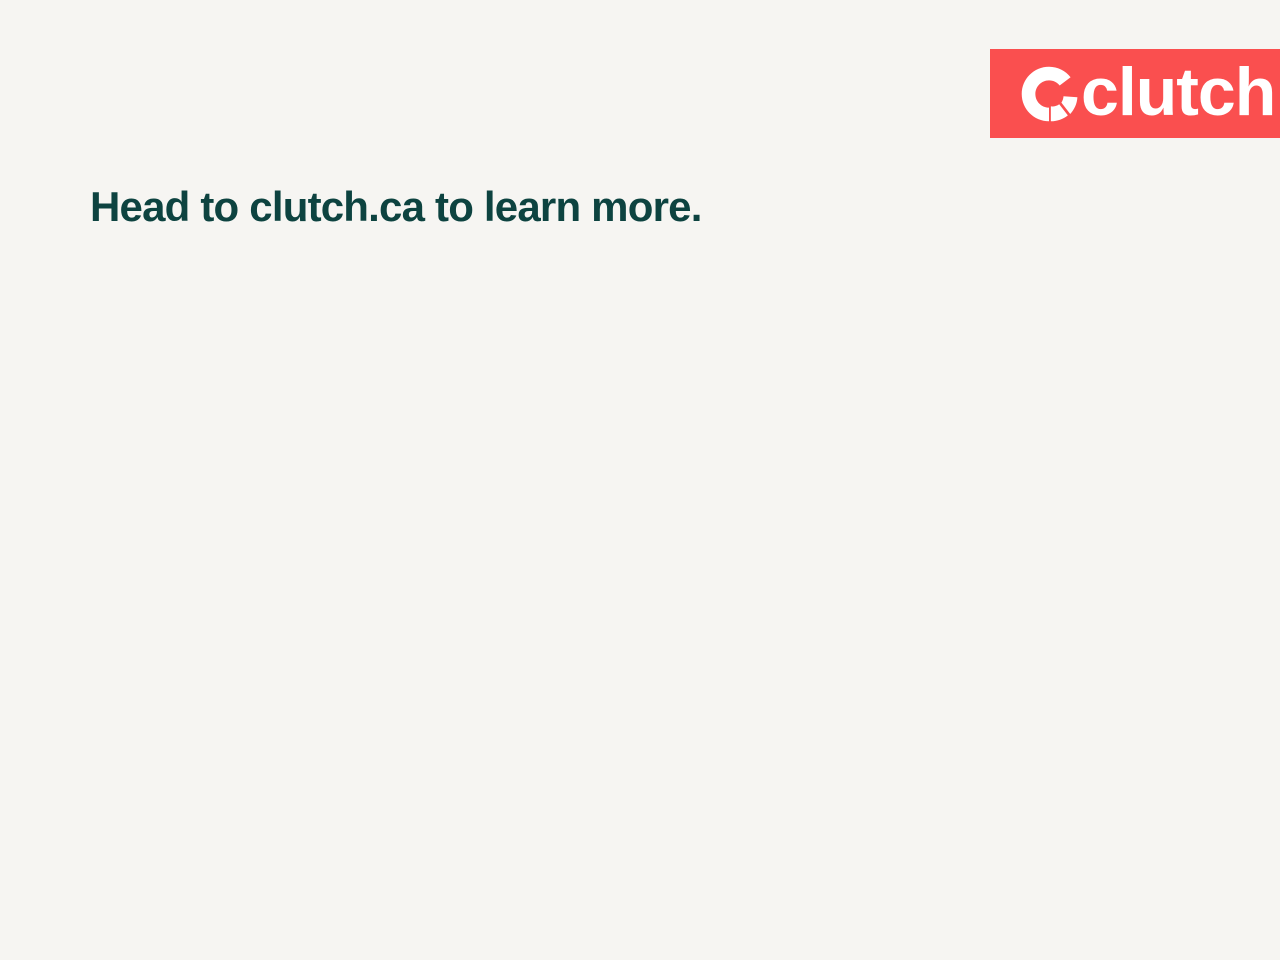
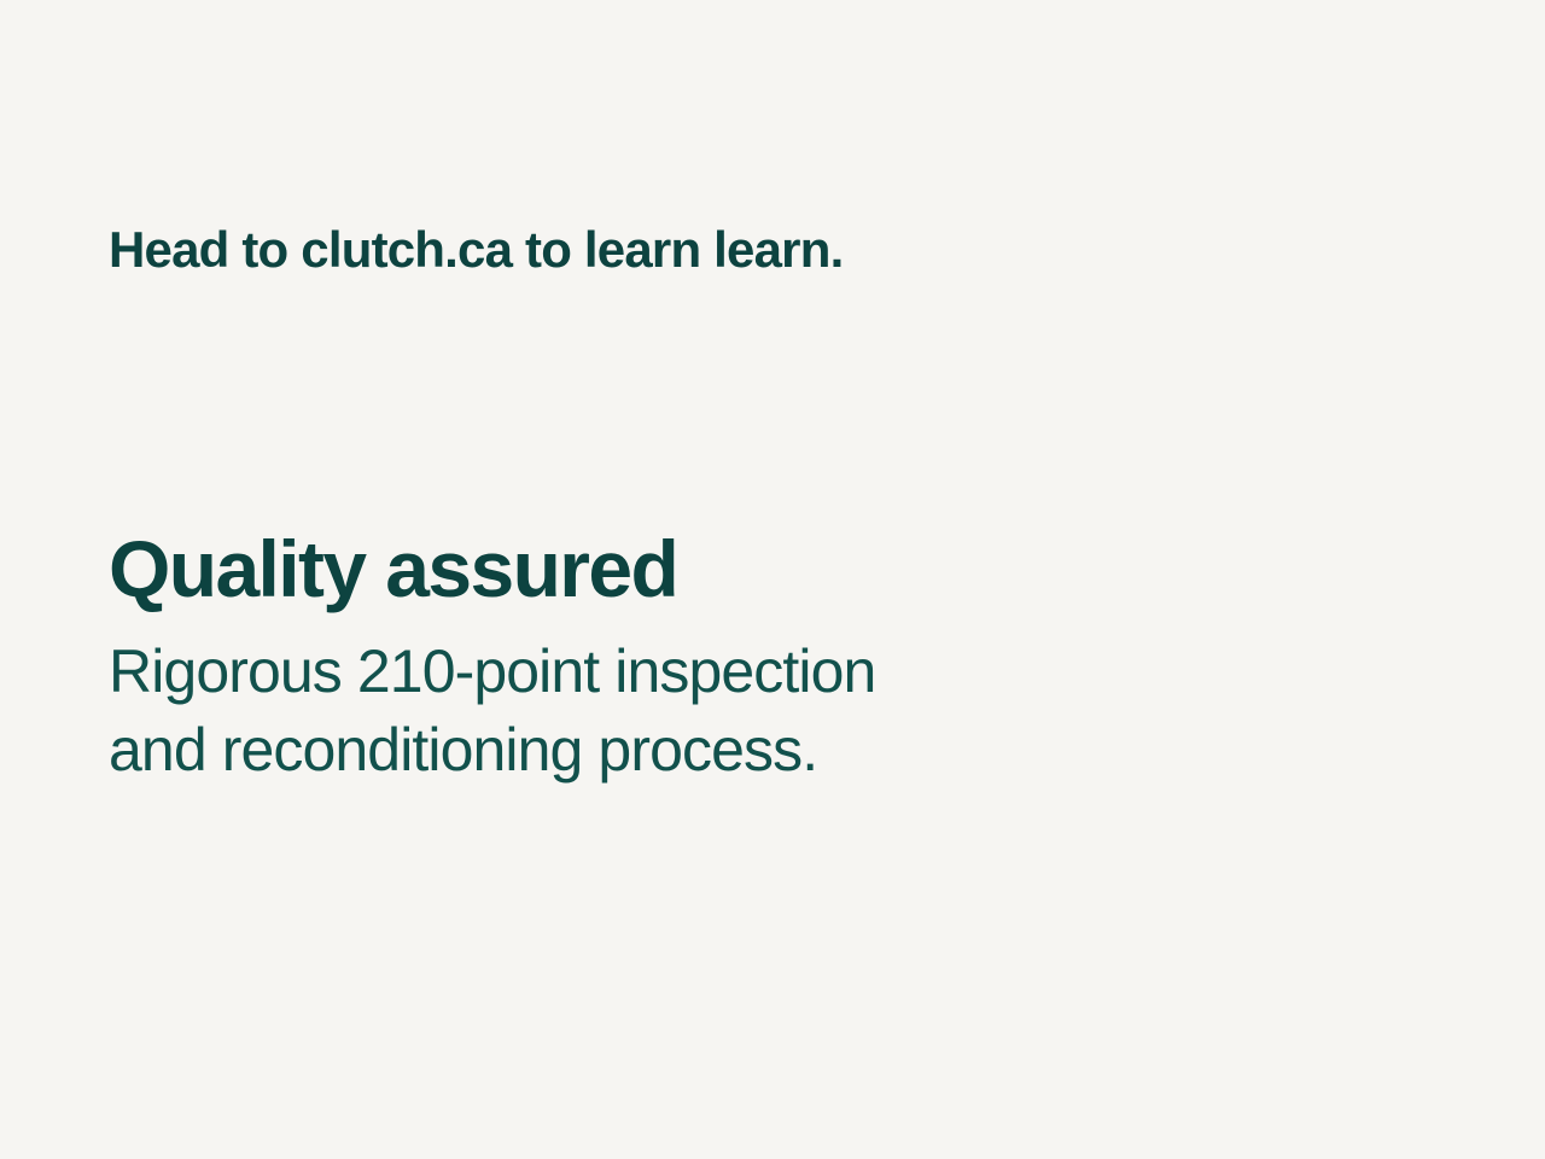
- clutch
- Head to clutch.ca to learn more.
+ Head to clutch.ca to learn learn.
+ Quality assured
+ Rigorous 210-point inspection
+ and reconditioning process.
